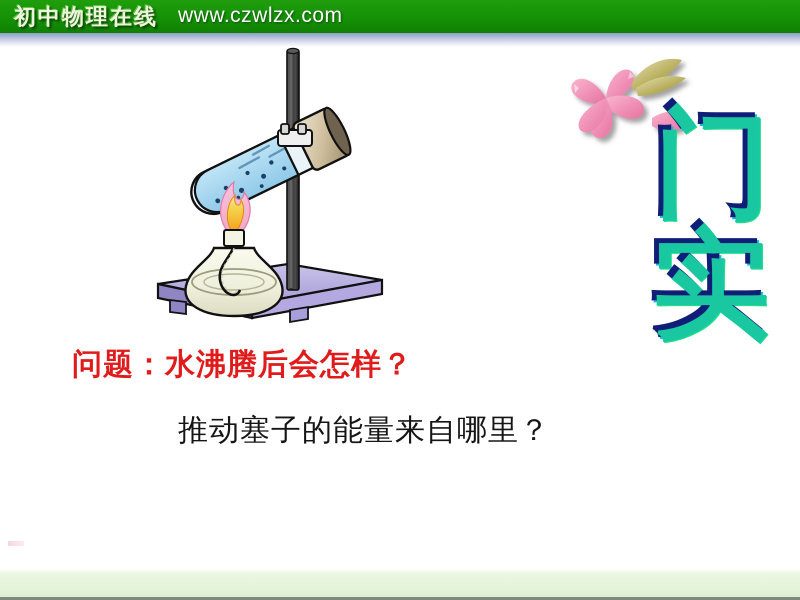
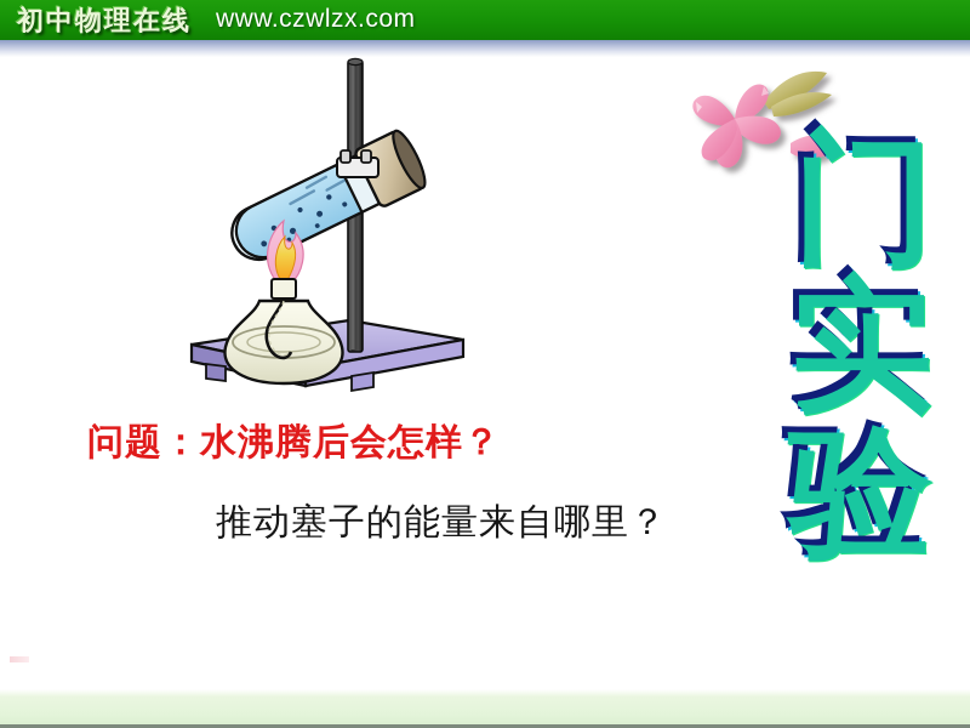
  初中物理在线
  www.czwlzx.com
  问题：水沸腾后会怎样？
  推动塞子的能量来自哪里？
  门
  实
+ 验
